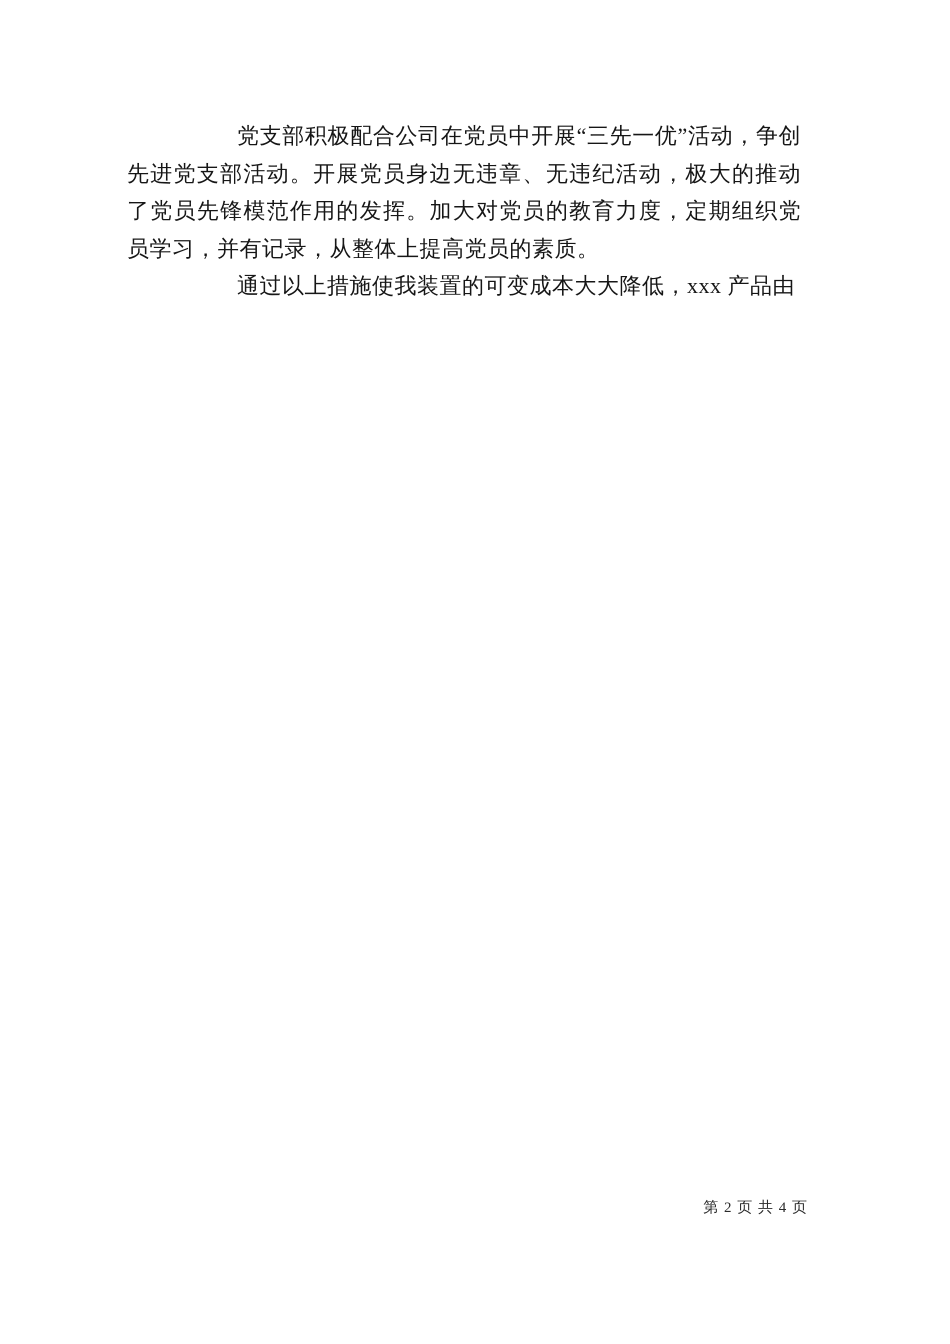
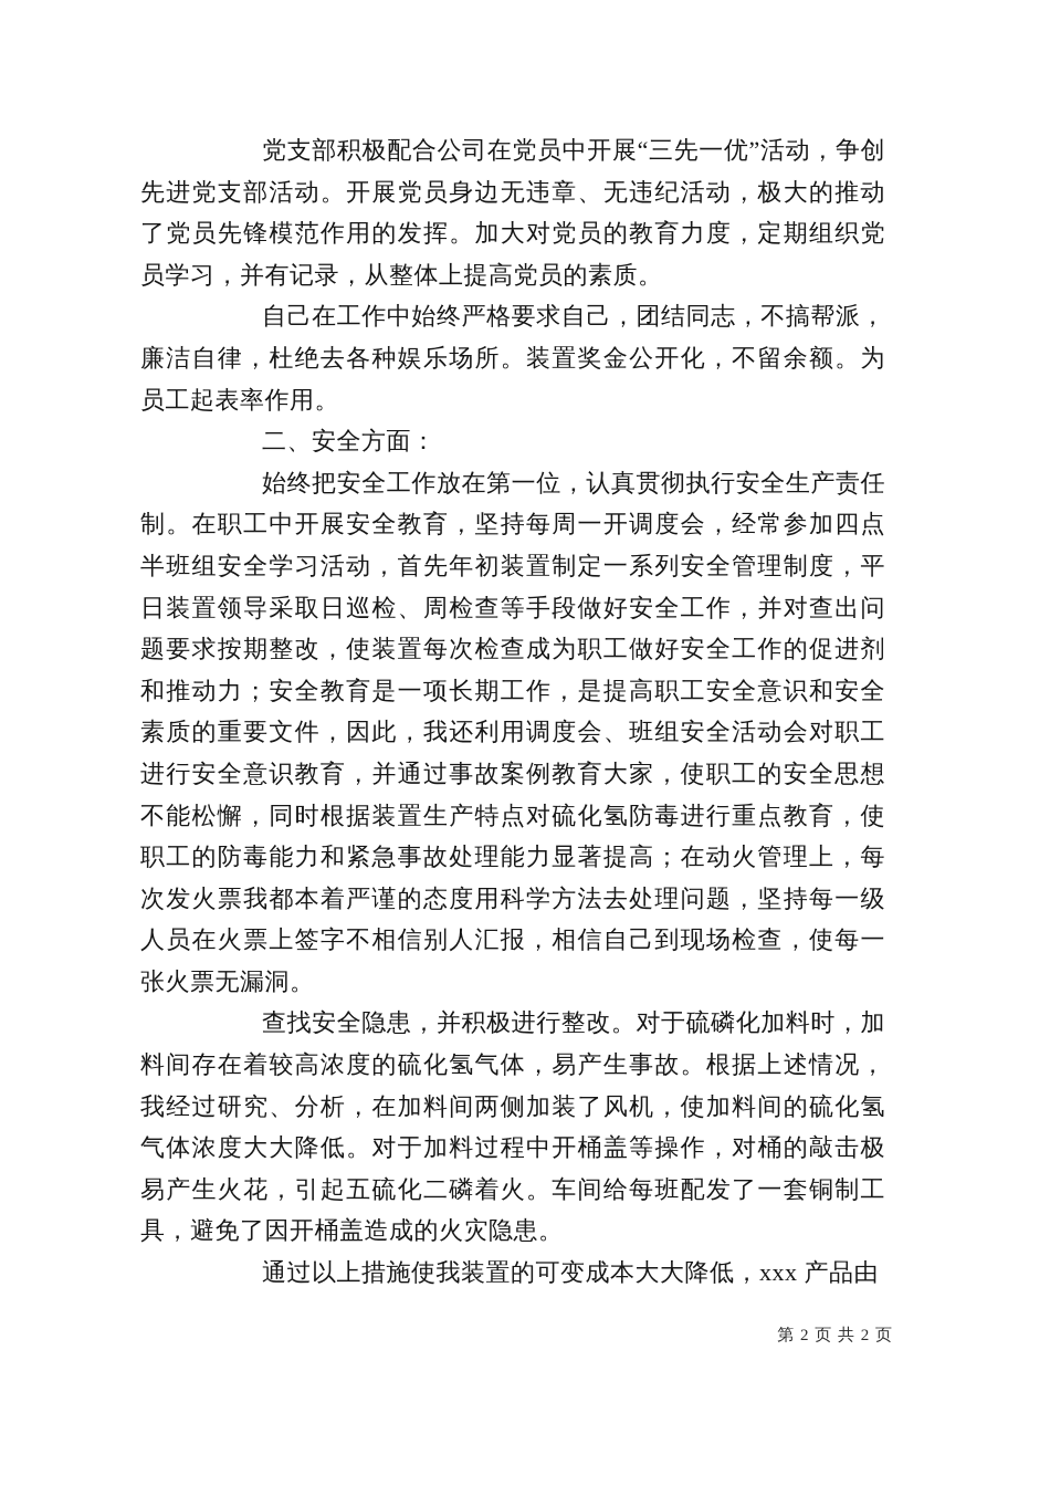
  党支部积极配合公司在党员中开展“三先一优”活动，争创先进党支部活动。开展党员身边无违章、无违纪活动，极大的推动了党员先锋模范作用的发挥。加大对党员的教育力度，定期组织党员学习，并有记录，从整体上提高党员的素质。
+ 自己在工作中始终严格要求自己，团结同志，不搞帮派，廉洁自律，杜绝去各种娱乐场所。装置奖金公开化，不留余额。为员工起表率作用。
+ 二、安全方面：
+ 始终把安全工作放在第一位，认真贯彻执行安全生产责任制。在职工中开展安全教育，坚持每周一开调度会，经常参加四点半班组安全学习活动，首先年初装置制定一系列安全管理制度，平日装置领导采取日巡检、周检查等手段做好安全工作，并对查出问题要求按期整改，使装置每次检查成为职工做好安全工作的促进剂和推动力；安全教育是一项长期工作，是提高职工安全意识和安全素质的重要文件，因此，我还利用调度会、班组安全活动会对职工进行安全意识教育，并通过事故案例教育大家，使职工的安全思想不能松懈，同时根据装置生产特点对硫化氢防毒进行重点教育，使职工的防毒能力和紧急事故处理能力显著提高；在动火管理上，每次发火票我都本着严谨的态度用科学方法去处理问题，坚持每一级人员在火票上签字不相信别人汇报，相信自己到现场检查，使每一张火票无漏洞。
+ 查找安全隐患，并积极进行整改。对于硫磷化加料时，加料间存在着较高浓度的硫化氢气体，易产生事故。根据上述情况，我经过研究、分析，在加料间两侧加装了风机，使加料间的硫化氢气体浓度大大降低。对于加料过程中开桶盖等操作，对桶的敲击极易产生火花，引起五硫化二磷着火。车间给每班配发了一套铜制工具，避免了因开桶盖造成的火灾隐患。
  通过以上措施使我装置的可变成本大大降低，xxx 产品由
- 第 2 页 共 4 页
+ 第 2 页 共 2 页
